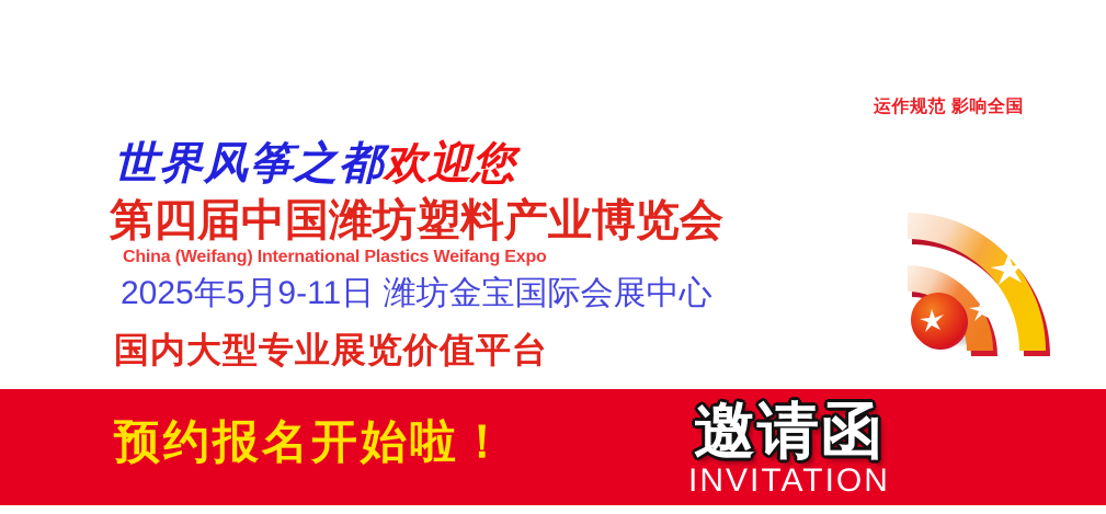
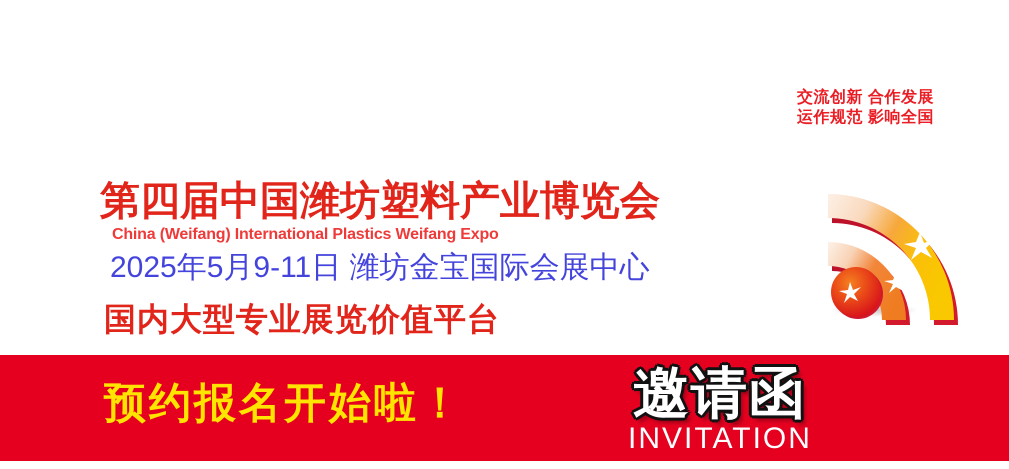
+ 交流创新 合作发展
  运作规范 影响全国
- 世界风筝之都欢迎您
  第四届中国潍坊塑料产业博览会
  China (Weifang) International Plastics Weifang Expo
  2025年5月9-11日 潍坊金宝国际会展中心
  国内大型专业展览价值平台
  预约报名开始啦！
  邀请函
  INVITATION
